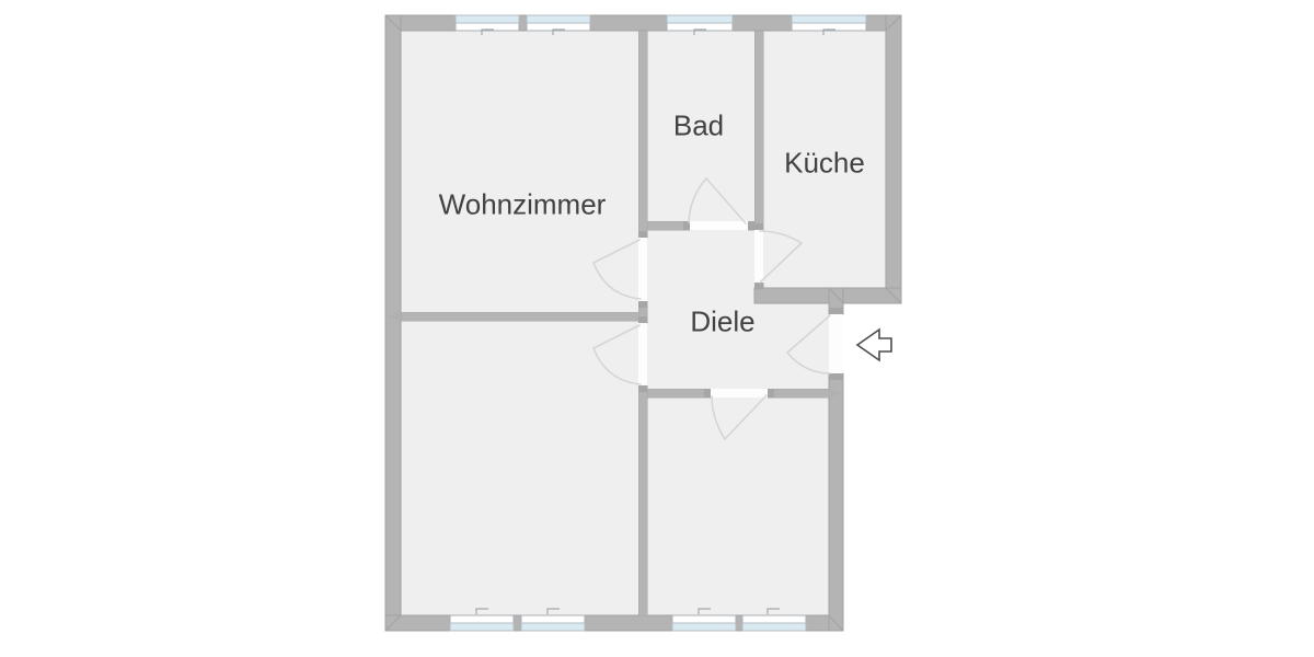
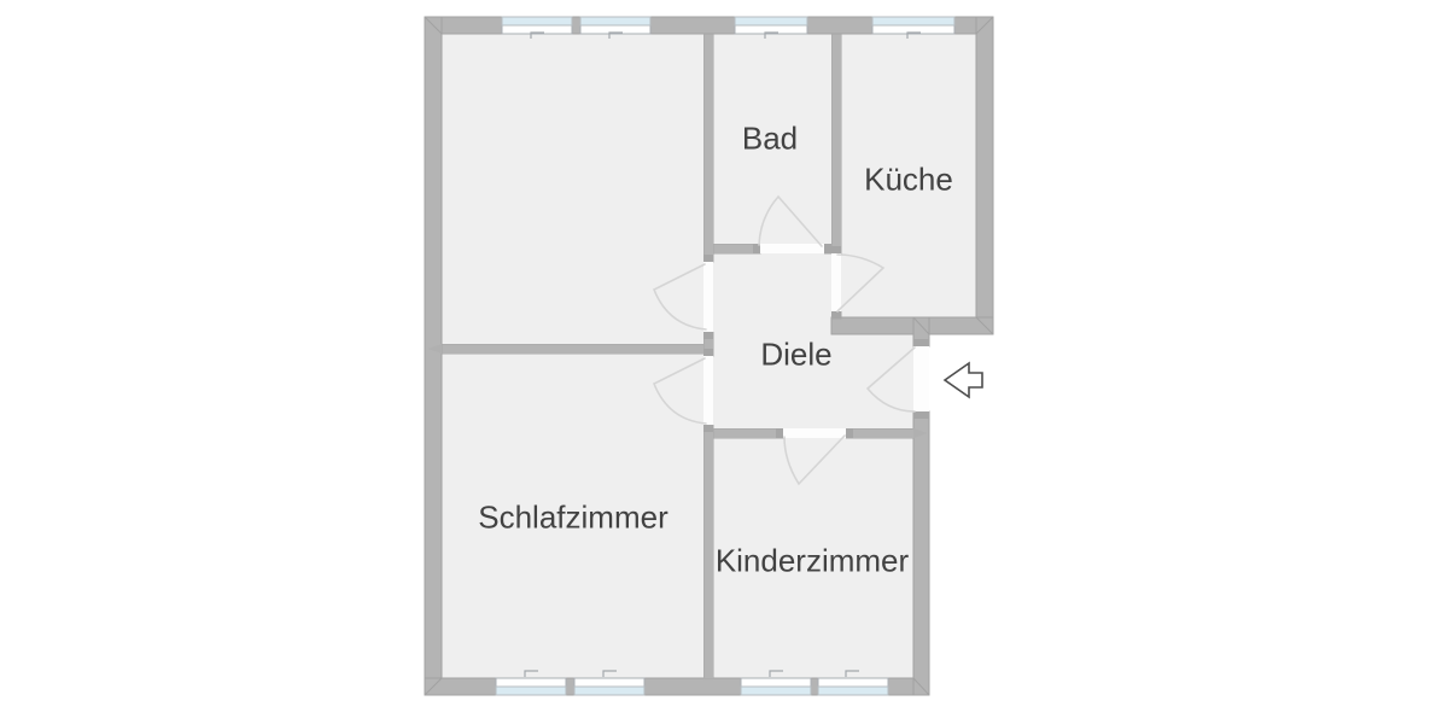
- Wohnzimmer
  Bad
  Küche
  Diele
+ Schlafzimmer
+ Kinderzimmer
